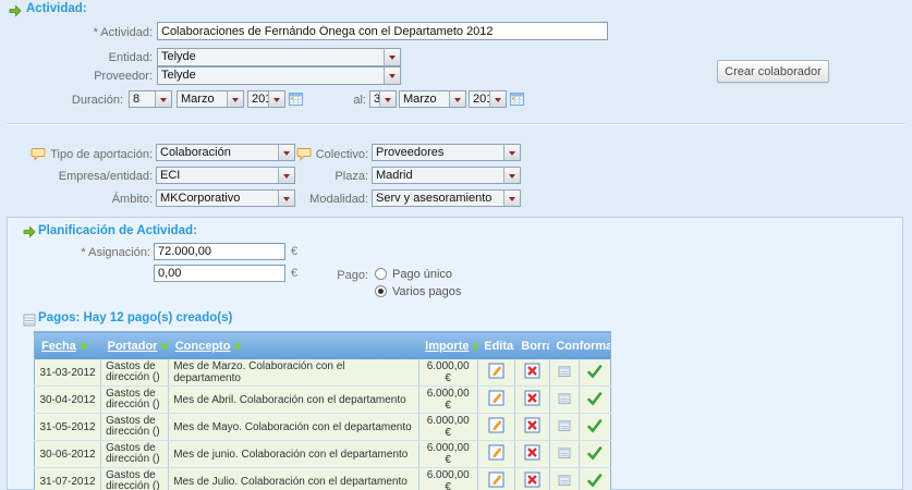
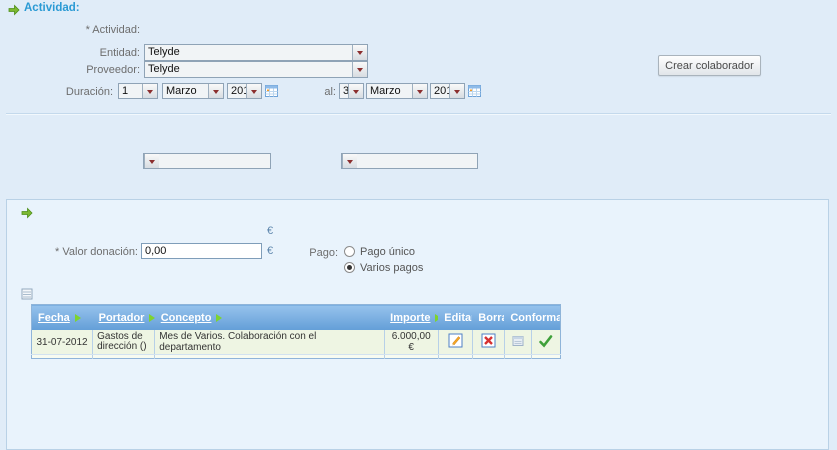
  Actividad:
  * Actividad:
- Colaboraciones de Fernándo Ónega con el Departameto 2012
  Entidad:
  Telyde
  Proveedor:
  Telyde
  Crear colaborador
  Duración:
- 8
+ 1
  Marzo
  al:
  3
  Marzo
- Tipo de aportación:
- Colaboración
- Colectivo:
- Proveedores
- Empresa/entidad:
- ECI
- Plaza:
- Madrid
- Ámbito:
- MKCorporativo
- Modalidad:
- Serv y asesoramiento
- Planificación de Actividad:
- * Asignación:
- 72.000,00
  €
+ * Valor donación:
  0,00
  €
  Pago:
  Pago único
  Varios pagos
- Pagos: Hay 12 pago(s) creado(s)
  Fecha	Portador	Concepto	Importe	Edita	Borr	Conforma
- 31-03-2012	Gastos de dirección ()	Mes de Marzo. Colaboración con el departamento	6.000,00 €
- 30-04-2012	Gastos de dirección ()	Mes de Abril. Colaboración con el departamento	6.000,00 €
- 31-05-2012	Gastos de dirección ()	Mes de Mayo. Colaboración con el departamento	6.000,00 €
- 30-06-2012	Gastos de dirección ()	Mes de junio. Colaboración con el departamento	6.000,00 €
- 31-07-2012	Gastos de dirección ()	Mes de Julio. Colaboración con el departamento	6.000,00 €
+ 31-07-2012	Gastos de dirección ()	Mes de Varios. Colaboración con el departamento	6.000,00 €
